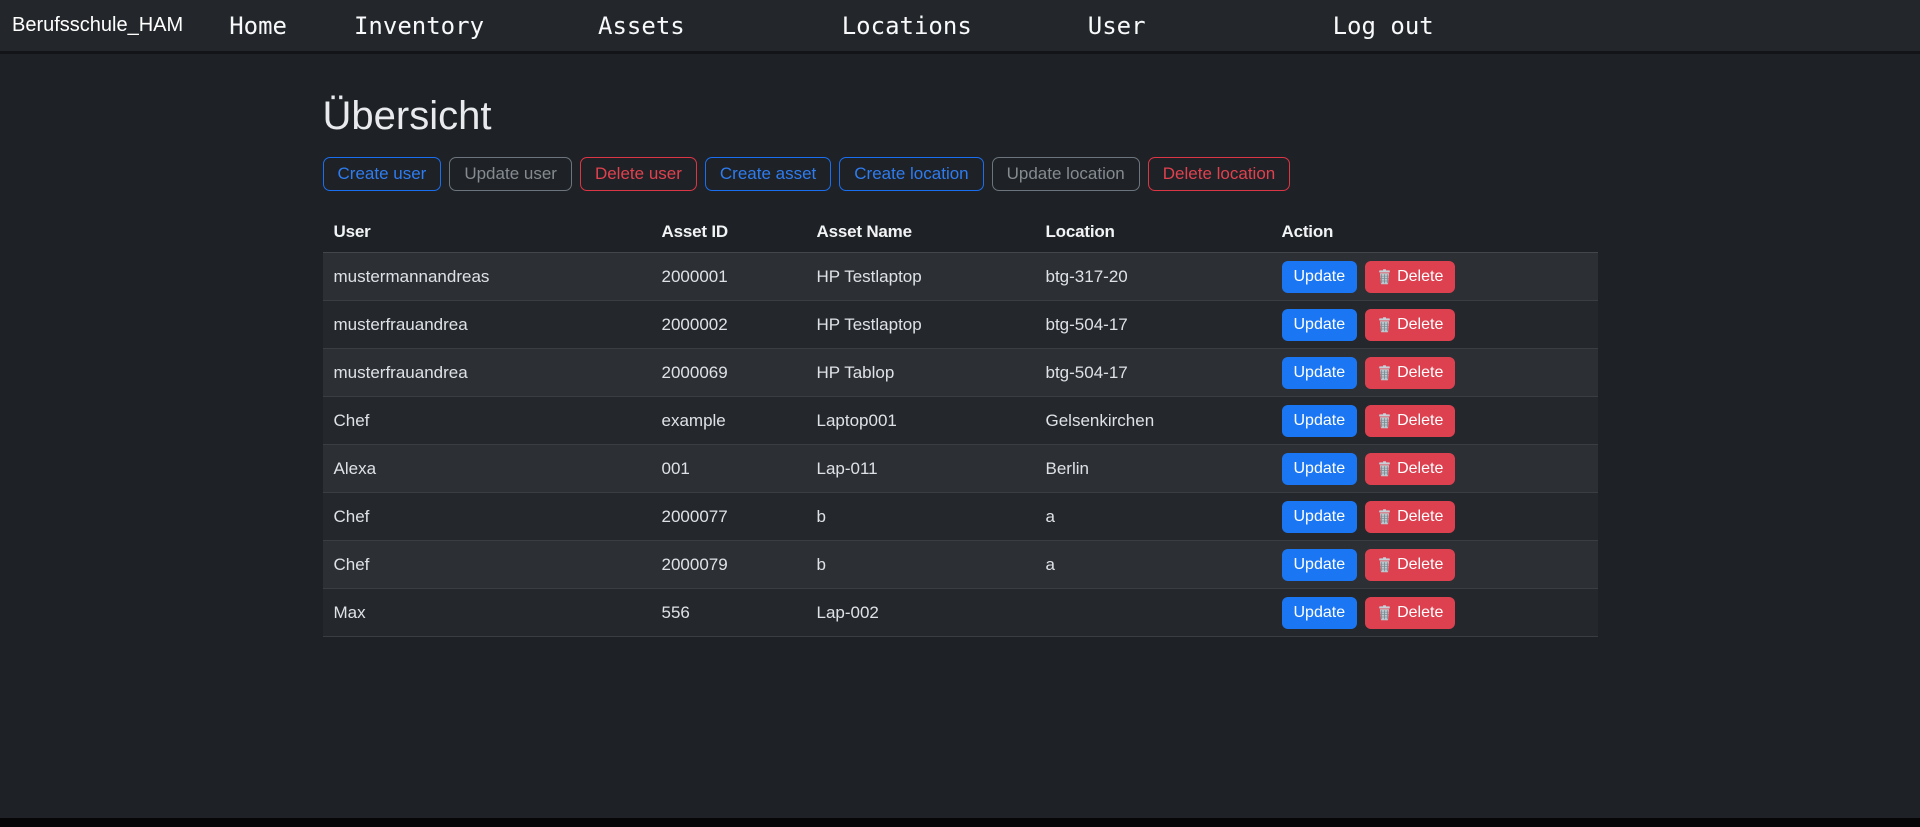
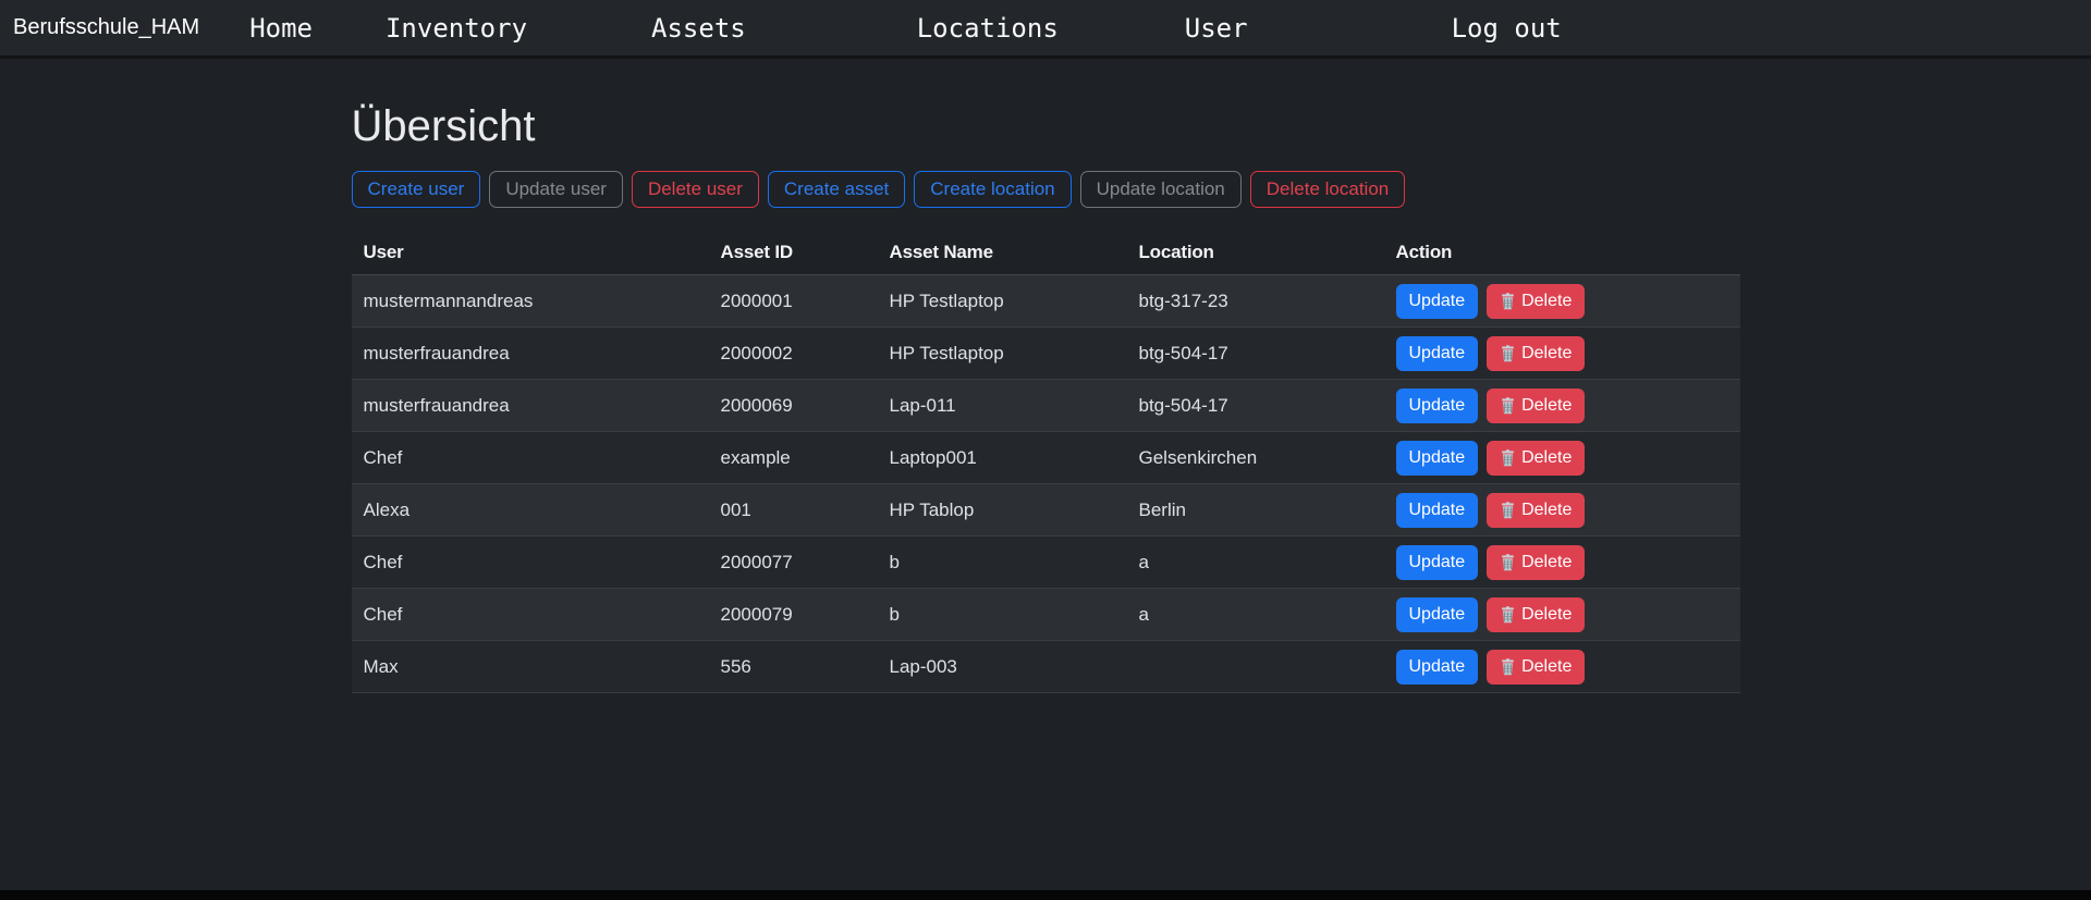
  Berufsschule_HAM
  Home
  Inventory
  Assets
  Locations
  User
  Log out
  Übersicht
  Create user
  Update user
  Delete user
  Create asset
  Create location
  Update location
  Delete location
  User	Asset ID	Asset Name	Location	Action
- mustermannandreas	2000001	HP Testlaptop	btg-317-20	Update Delete
+ mustermannandreas	2000001	HP Testlaptop	btg-317-23	Update Delete
  musterfrauandrea	2000002	HP Testlaptop	btg-504-17	Update Delete
- musterfrauandrea	2000069	HP Tablop	btg-504-17	Update Delete
+ musterfrauandrea	2000069	Lap-011	btg-504-17	Update Delete
  Chef	example	Laptop001	Gelsenkirchen	Update Delete
- Alexa	001	Lap-011	Berlin	Update Delete
+ Alexa	001	HP Tablop	Berlin	Update Delete
  Chef	2000077	b	a	Update Delete
  Chef	2000079	b	a	Update Delete
- Max	556	Lap-002		Update Delete
+ Max	556	Lap-003		Update Delete
